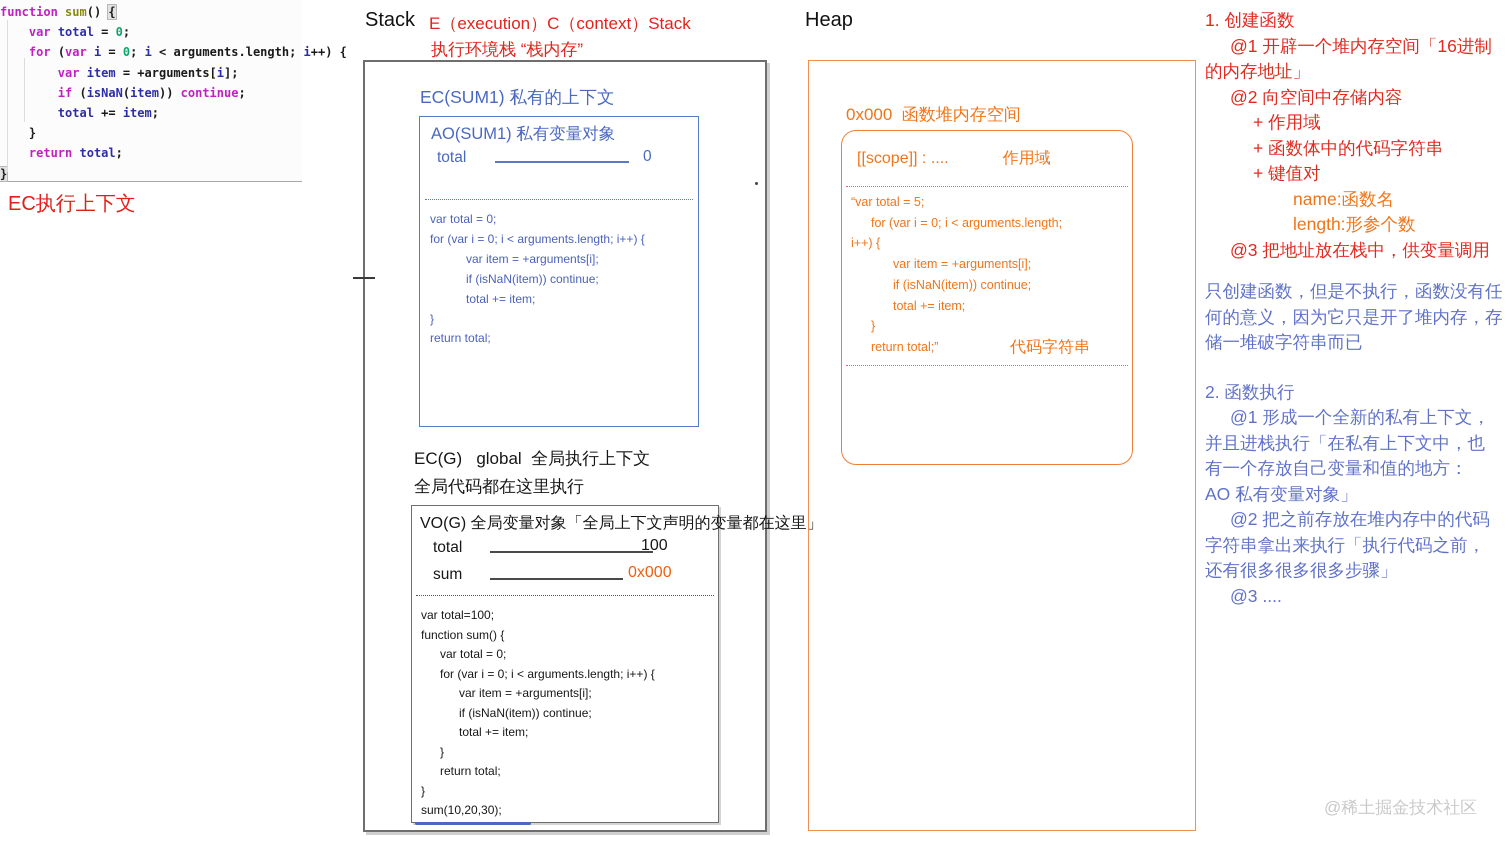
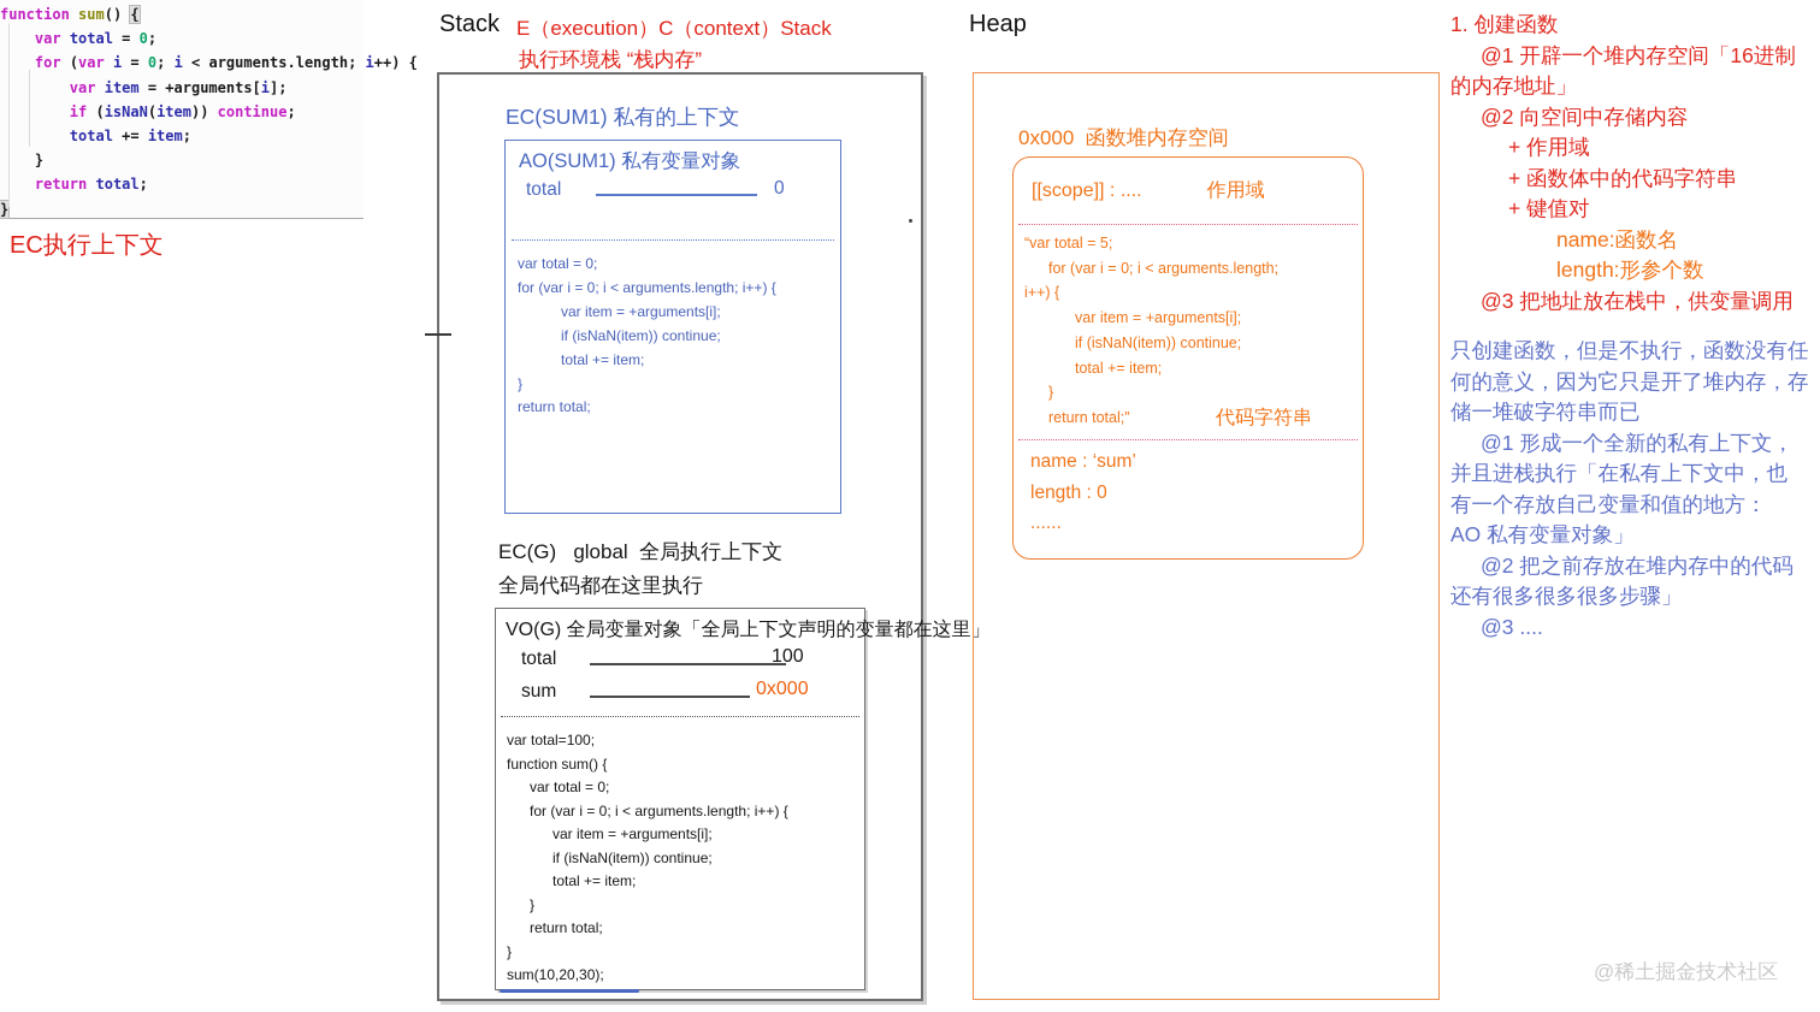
  function sum() {
  var total = 0;
  for (var i = 0; i < arguments.length; i++) {
  var item = +arguments[i];
  if (isNaN(item)) continue;
  total += item;
  }
  return total;
  }
  EC执行上下文
  Stack
  E（execution）C（context）Stack
  执行环境栈 “栈内存”
  EC(SUM1) 私有的上下文
  AO(SUM1) 私有变量对象
  total
  0
  var total = 0;
  for (var i = 0; i < arguments.length; i++) {
  var item = +arguments[i];
  if (isNaN(item)) continue;
  total += item;
  }
  return total;
  EC(G) global 全局执行上下文
  全局代码都在这里执行
  VO(G) 全局变量对象「全局上下文声明的变量都在这里」
  total
  100
  sum
  0x000
  var total=100;
  function sum() {
  var total = 0;
  for (var i = 0; i < arguments.length; i++) {
  var item = +arguments[i];
  if (isNaN(item)) continue;
  total += item;
  }
  return total;
  }
  sum(10,20,30);
  Heap
  0x000 函数堆内存空间
  [[scope]] : .... 作用域
  “var total = 5;
  for (var i = 0; i < arguments.length;
  i++) {
  var item = +arguments[i];
  if (isNaN(item)) continue;
  total += item;
  }
  return total;”
  代码字符串
+ name : ‘sum’
+ length : 0
+ ......
  1. 创建函数
  @1 开辟一个堆内存空间「16进制
  的内存地址」
  @2 向空间中存储内容
  + 作用域
  + 函数体中的代码字符串
  + 键值对
  name:函数名
  length:形参个数
  @3 把地址放在栈中，供变量调用
  只创建函数，但是不执行，函数没有任
  何的意义，因为它只是开了堆内存，存
  储一堆破字符串而已
- 2. 函数执行
  @1 形成一个全新的私有上下文，
  并且进栈执行「在私有上下文中，也
  有一个存放自己变量和值的地方：
  AO 私有变量对象」
  @2 把之前存放在堆内存中的代码
- 字符串拿出来执行「执行代码之前，
  还有很多很多很多步骤」
  @3 ....
  @稀土掘金技术社区
